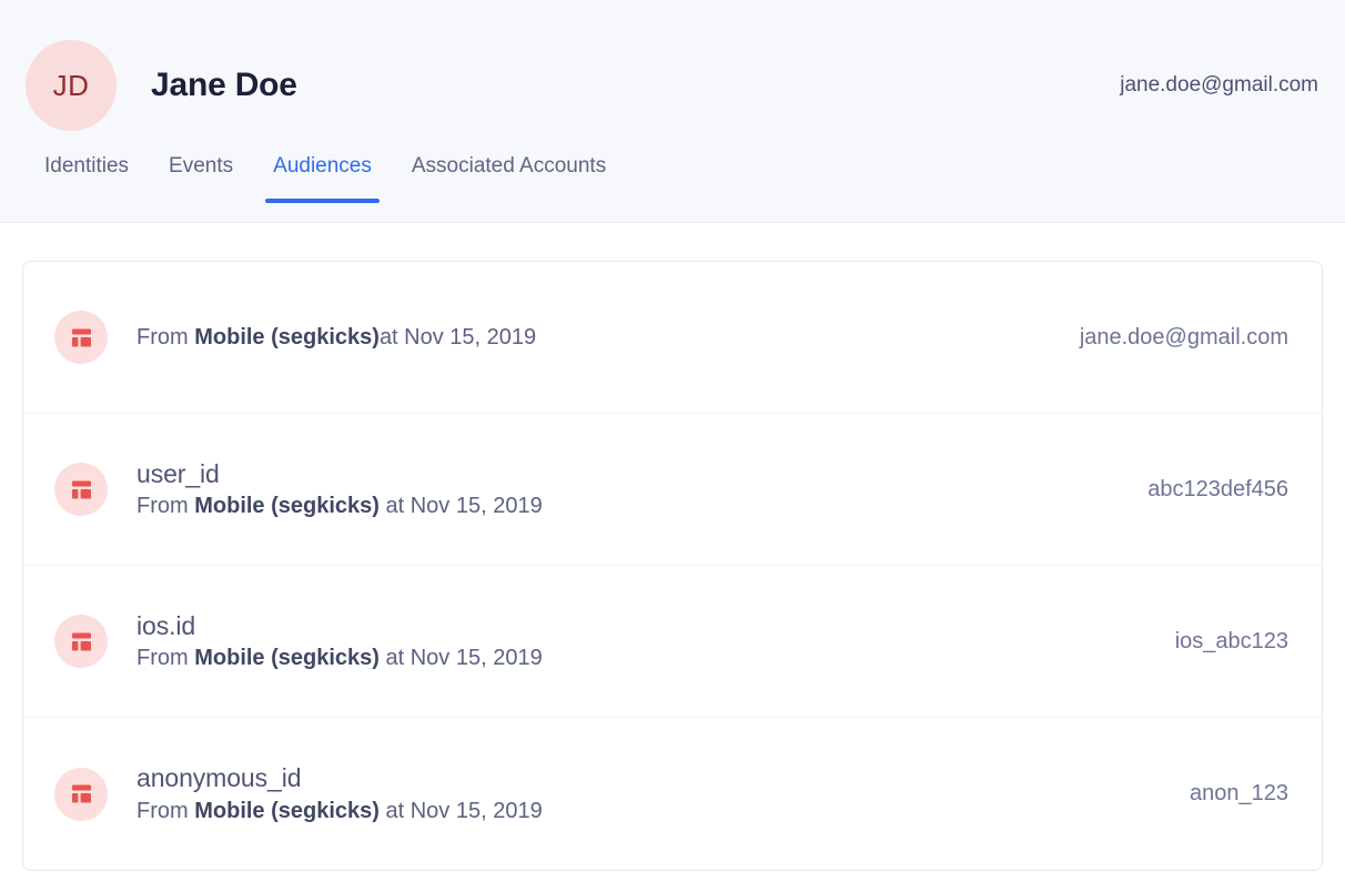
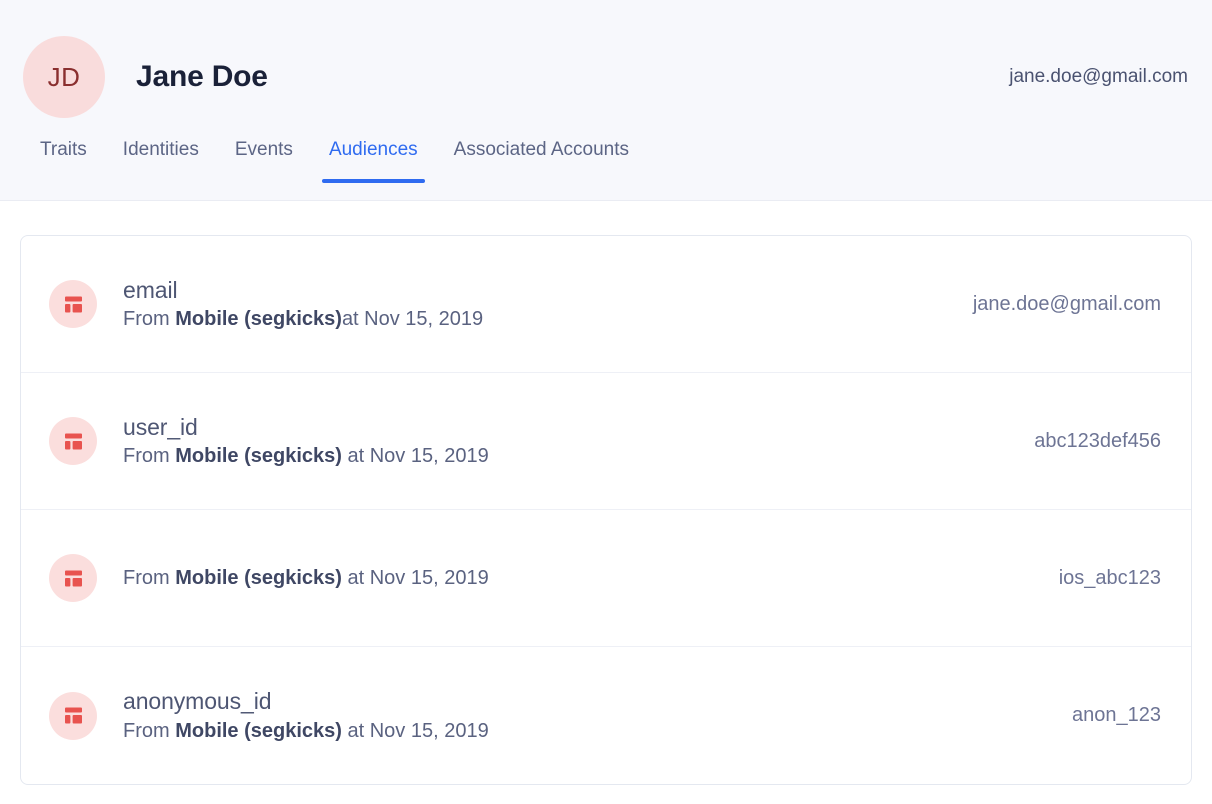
  JD
  Jane Doe
  jane.doe@gmail.com
+ Traits
  Identities
  Events
  Audiences
  Associated Accounts
+ email
  From Mobile (segkicks)at Nov 15, 2019
  jane.doe@gmail.com
  user_id
  From Mobile (segkicks) at Nov 15, 2019
  abc123def456
- ios.id
  From Mobile (segkicks) at Nov 15, 2019
  ios_abc123
  anonymous_id
  From Mobile (segkicks) at Nov 15, 2019
  anon_123
